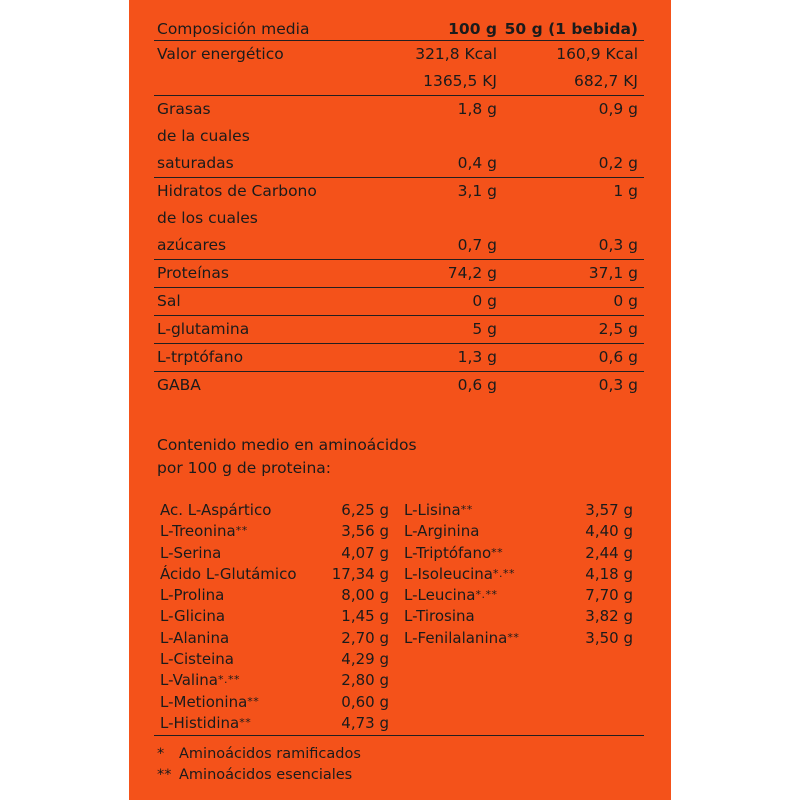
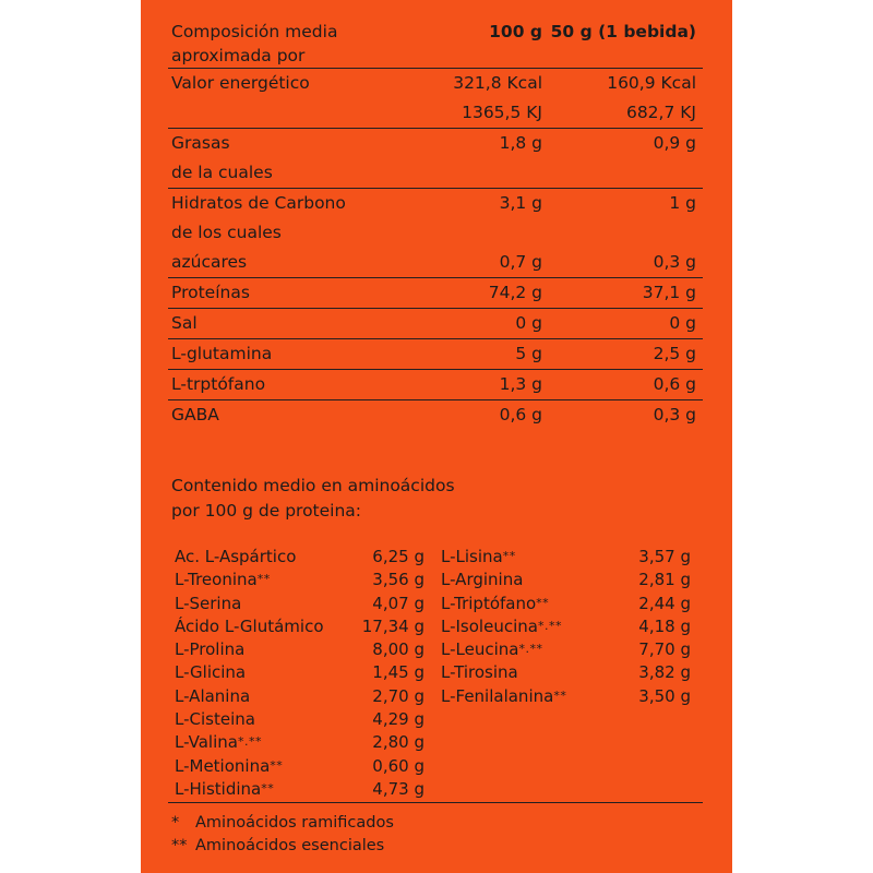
  Composición media	100 g	50 g (1 bebida)
+ aproximada por
  Valor energético	321,8 Kcal	160,9 Kcal
  	1365,5 KJ	682,7 KJ
  Grasas	1,8 g	0,9 g
  de la cuales
- saturadas	0,4 g	0,2 g
  Hidratos de Carbono	3,1 g	1 g
  de los cuales
  azúcares	0,7 g	0,3 g
  Proteínas	74,2 g	37,1 g
  Sal	0 g	0 g
  L-glutamina	5 g	2,5 g
  L-trptófano	1,3 g	0,6 g
  GABA	0,6 g	0,3 g
  Contenido medio en aminoácidos
  por 100 g de proteina:
  Ac. L-Aspártico
  6,25 g
  L-Treonina**
  3,56 g
  L-Serina
  4,07 g
  Ácido L-Glutámico
  17,34 g
  L-Prolina
  8,00 g
  L-Glicina
  1,45 g
  L-Alanina
  2,70 g
  L-Cisteina
  4,29 g
  L-Valina*.**
  2,80 g
  L-Metionina**
  0,60 g
  L-Histidina**
  4,73 g
  L-Lisina**
  3,57 g
  L-Arginina
- 4,40 g
+ 2,81 g
  L-Triptófano**
  2,44 g
  L-Isoleucina*.**
  4,18 g
  L-Leucina*.**
  7,70 g
  L-Tirosina
  3,82 g
  L-Fenilalanina**
  3,50 g
  *
  Aminoácidos ramificados
  **
  Aminoácidos esenciales
